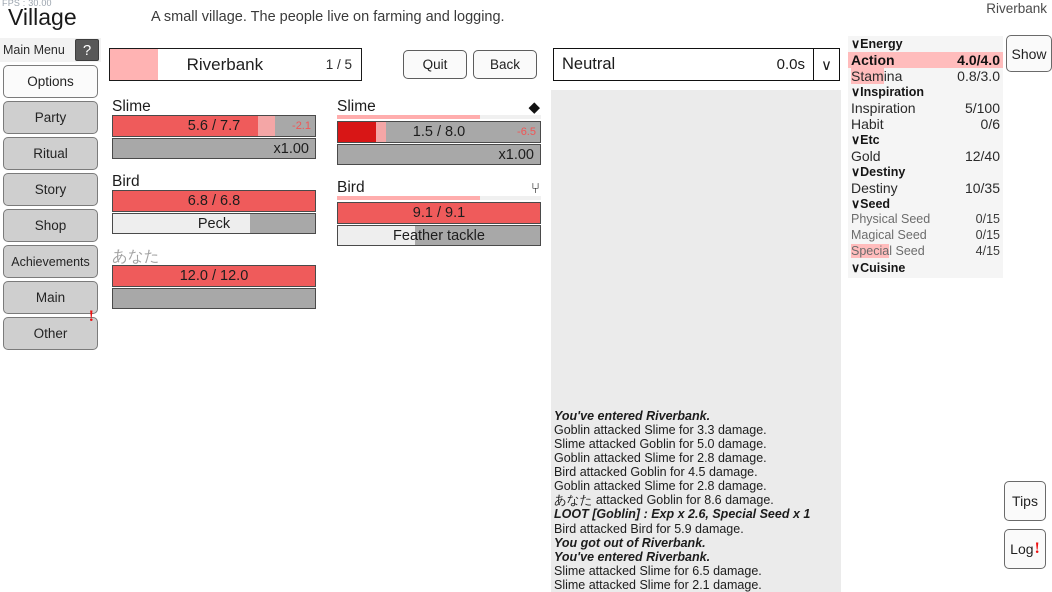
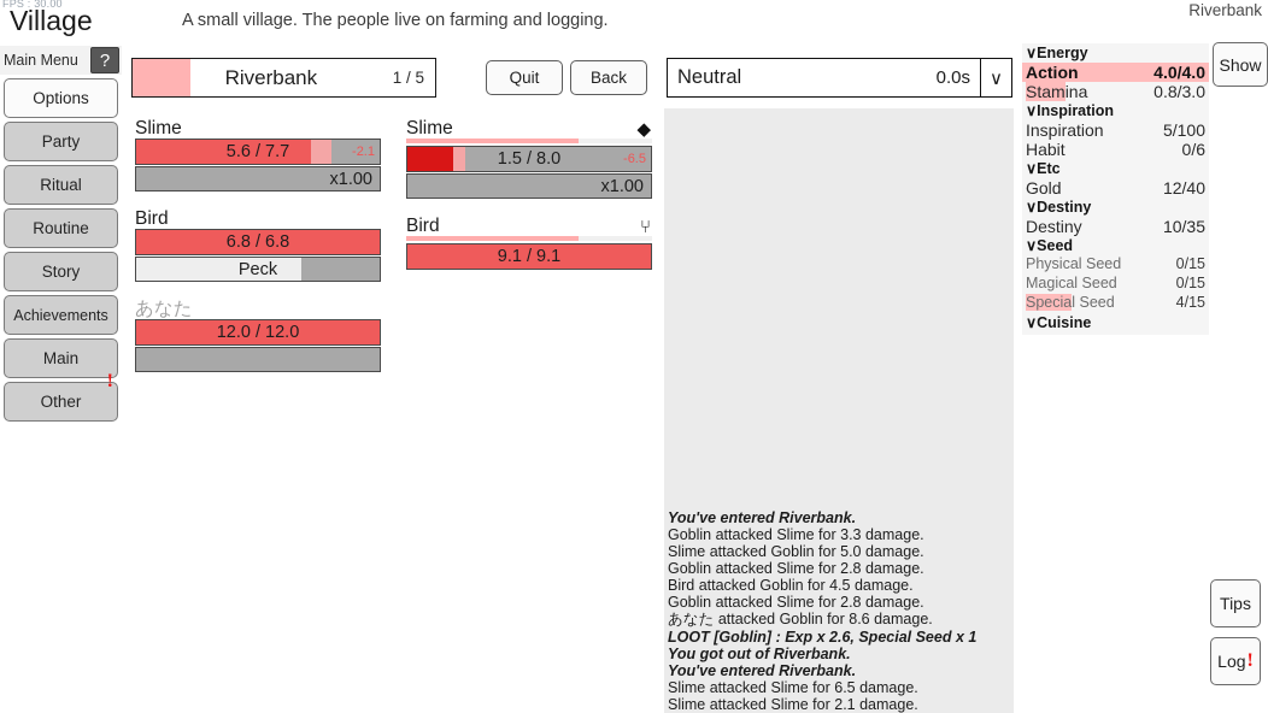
  FPS : 30.00
  Village
  A small village. The people live on farming and logging.
  Riverbank
  Main Menu
  ?
  Options
  Party
  Ritual
+ Routine
  Story
- Shop
  Achievements
  Main
  Other
  !
  Riverbank
  1 / 5
  Quit
  Back
  Neutral
  0.0s
  ∨
  Slime
  5.6 / 7.7
  -2.1
  x1.00
  Bird
  6.8 / 6.8
  Peck
  あなた
  12.0 / 12.0
  Slime
  ◆
  1.5 / 8.0
  -6.5
  x1.00
  Bird
  ⑂
  9.1 / 9.1
- Feather tackle
  You've entered Riverbank.
  Goblin attacked Slime for 3.3 damage.
  Slime attacked Goblin for 5.0 damage.
  Goblin attacked Slime for 2.8 damage.
  Bird attacked Goblin for 4.5 damage.
  Goblin attacked Slime for 2.8 damage.
  あなた attacked Goblin for 8.6 damage.
  LOOT [Goblin] : Exp x 2.6, Special Seed x 1
- Bird attacked Bird for 5.9 damage.
  You got out of Riverbank.
  You've entered Riverbank.
  Slime attacked Slime for 6.5 damage.
  Slime attacked Slime for 2.1 damage.
  ∨Energy
  Action
  4.0/4.0
  Stamina
  0.8/3.0
  ∨Inspiration
  Inspiration
  5/100
  Habit
  0/6
  ∨Etc
  Gold
  12/40
  ∨Destiny
  Destiny
  10/35
  ∨Seed
  Physical Seed
  0/15
  Magical Seed
  0/15
  Special Seed
  4/15
  ∨Cuisine
  Show
  Tips
  Log
  !
